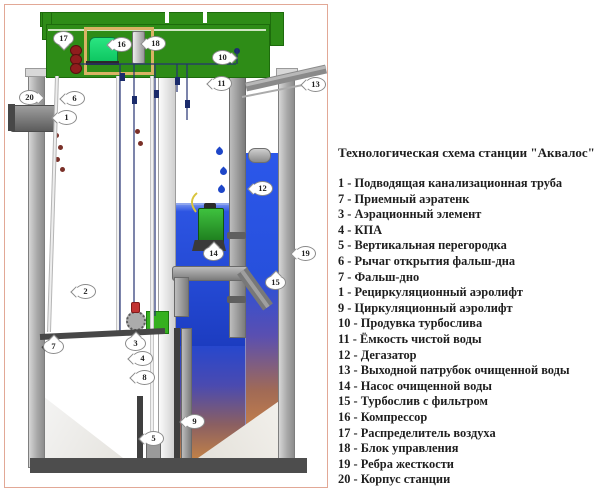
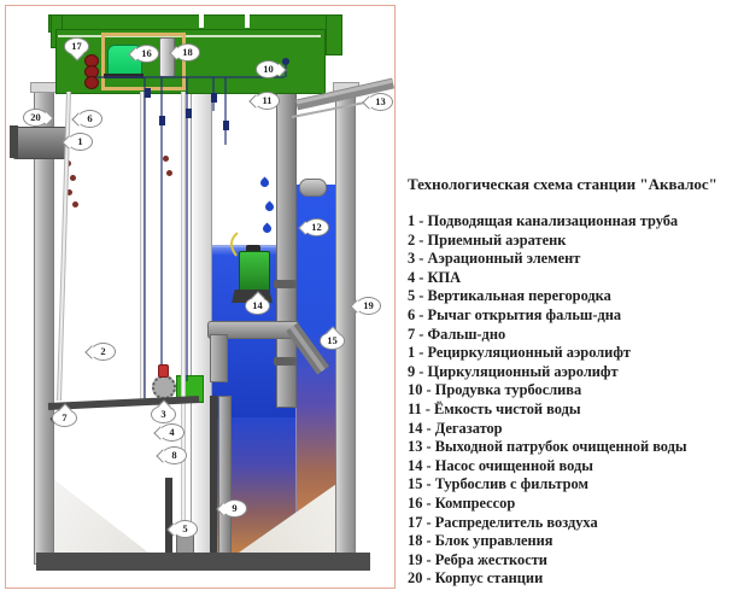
  1
  2
  3
  4
  5
  6
  7
  8
  9
  10
  11
  12
  13
  14
  15
  16
  17
  18
  19
  20
  Технологическая схема станции "Аквалос"
  1 - Подводящая канализационная труба
- 7 - Приемный аэратенк
+ 2 - Приемный аэратенк
  3 - Аэрационный элемент
  4 - КПА
  5 - Вертикальная перегородка
  6 - Рычаг открытия фальш-дна
  7 - Фальш-дно
  1 - Рециркуляционный аэролифт
  9 - Циркуляционный аэролифт
  10 - Продувка турбослива
  11 - Ёмкость чистой воды
- 12 - Дегазатор
+ 14 - Дегазатор
  13 - Выходной патрубок очищенной воды
  14 - Насос очищенной воды
  15 - Турбослив с фильтром
  16 - Компрессор
  17 - Распределитель воздуха
  18 - Блок управления
  19 - Ребра жесткости
  20 - Корпус станции
